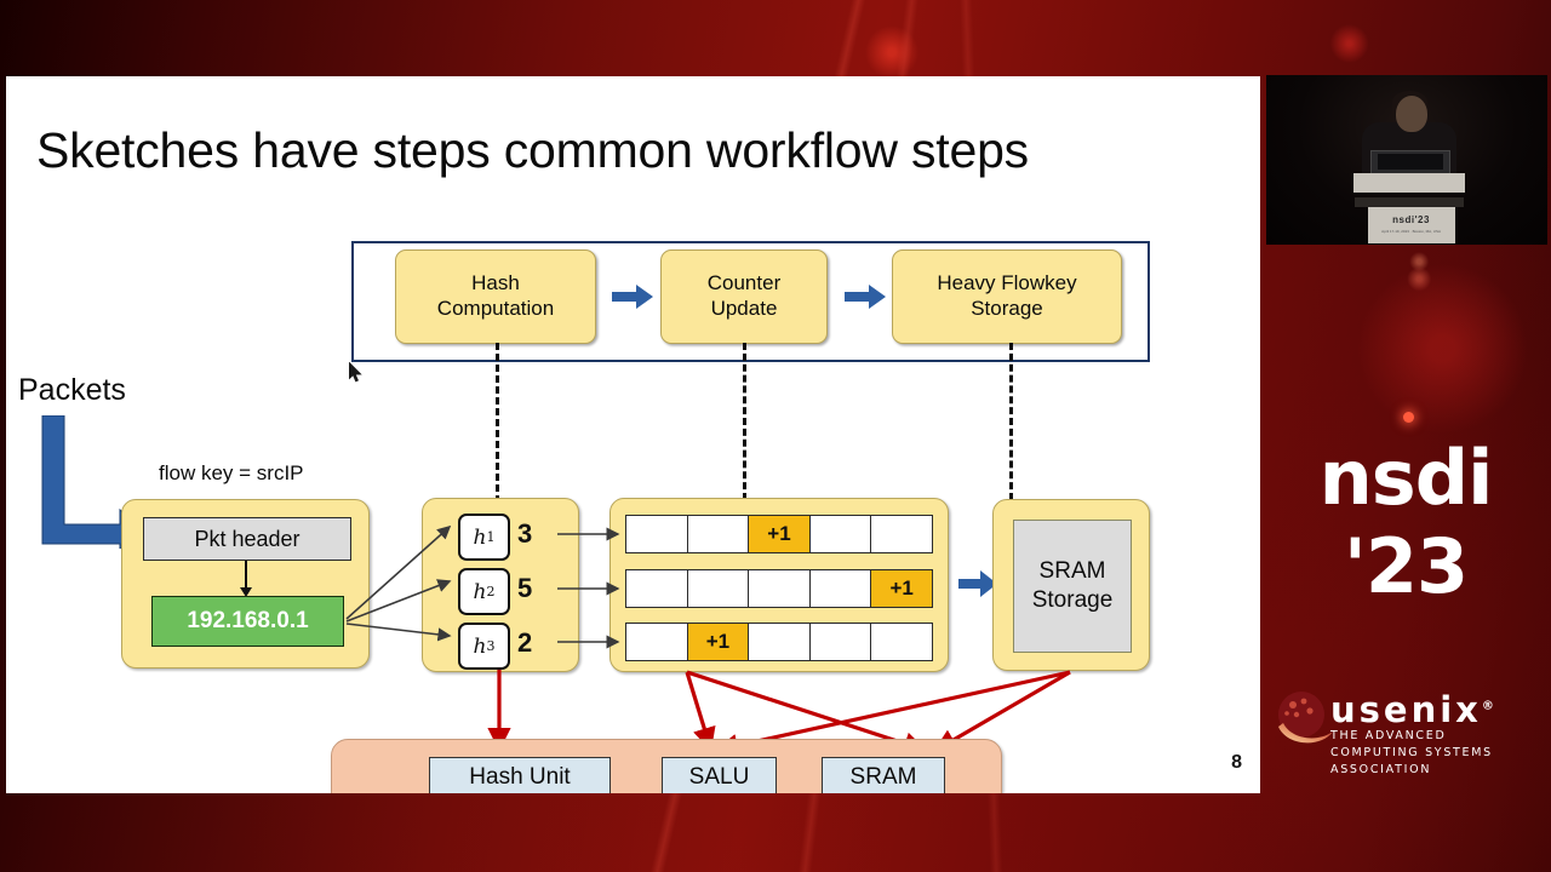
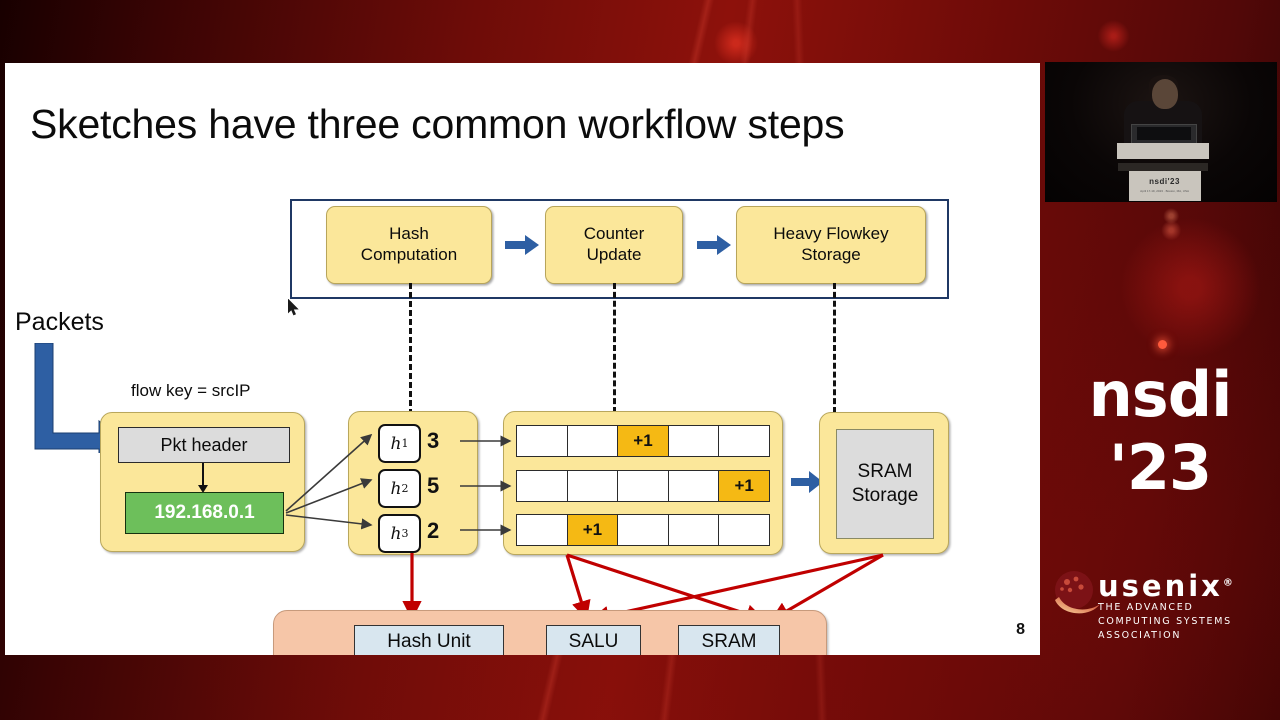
- Sketches have steps common workflow steps
+ Sketches have three common workflow steps
  Hash
  Computation
  Counter
  Update
  Heavy Flowkey
  Storage
  Packets
  flow key = srcIP
  Pkt header
  192.168.0.1
  h
  1
  h
  2
  h
  3
  3
  5
  2
  +1
  +1
  +1
  SRAM
  Storage
  Hash Unit
  SALU
  SRAM
  8
  nsdi'23
  nsdi'23
  usenix®
  THE ADVANCED
  COMPUTING SYSTEMS
  ASSOCIATION
